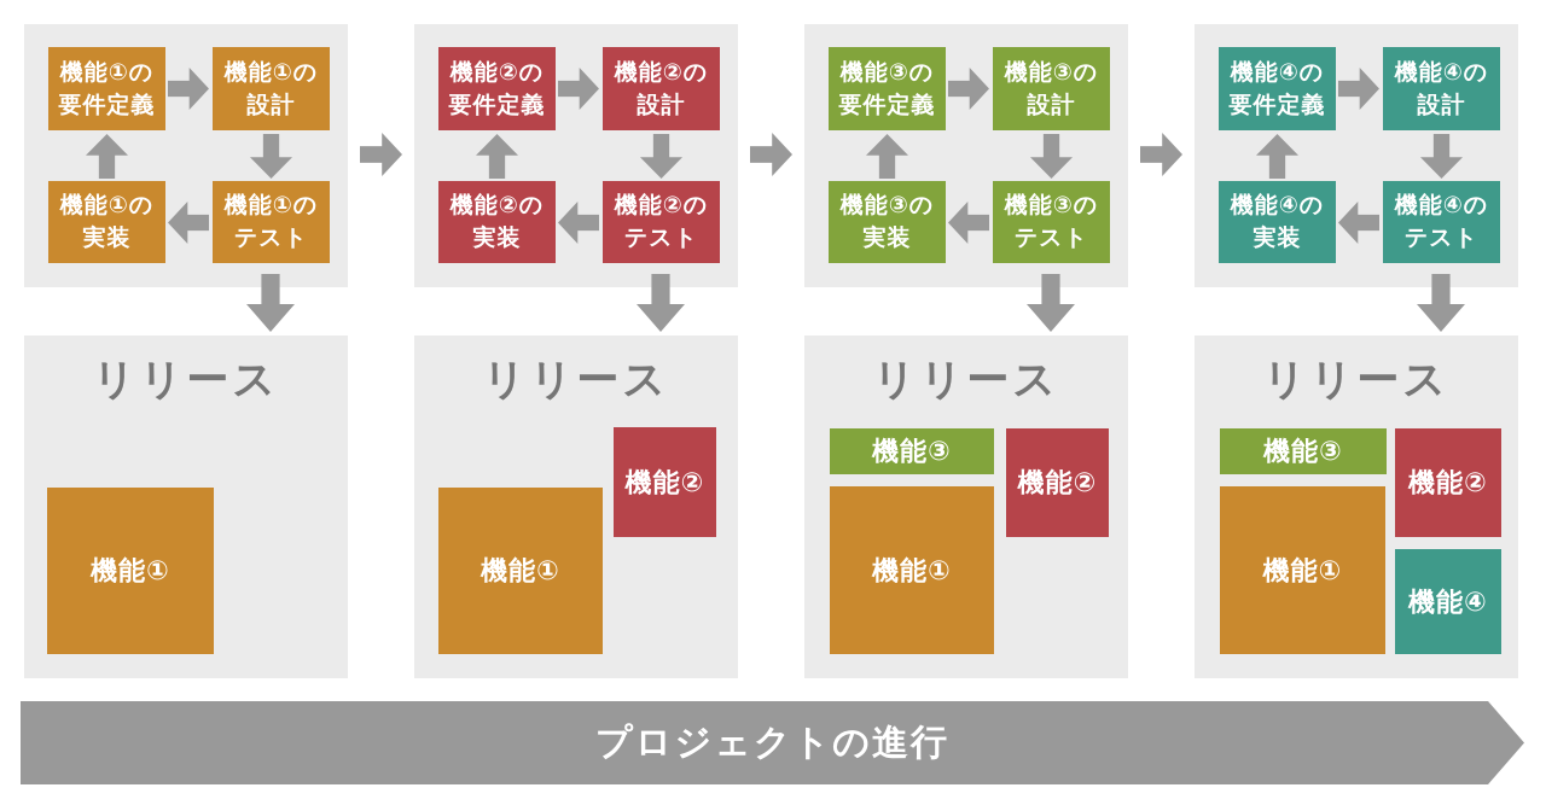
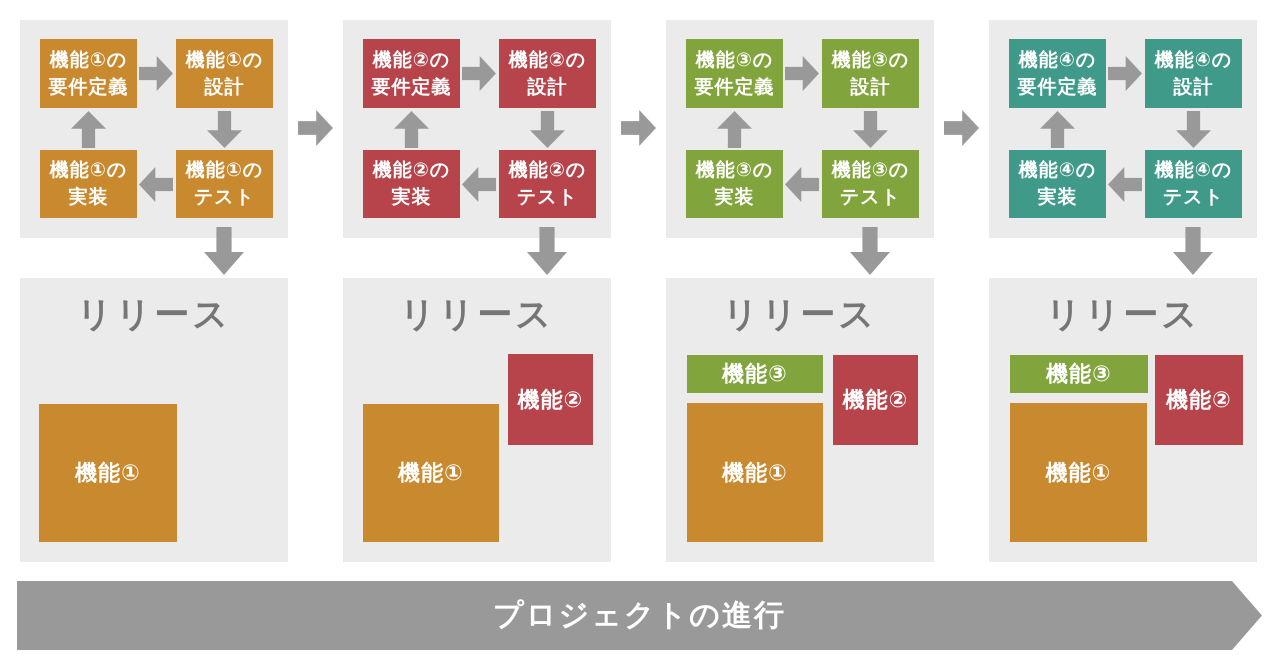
  機能①の
  要件定義
  機能①の
  設計
  機能①の
  テスト
  機能①の
  実装
  機能②の
  要件定義
  機能②の
  設計
  機能②の
  テスト
  機能②の
  実装
  機能③の
  要件定義
  機能③の
  設計
  機能③の
  テスト
  機能③の
  実装
  機能④の
  要件定義
  機能④の
  設計
  機能④の
  テスト
  機能④の
  実装
  リリース
  機能①
  リリース
  機能①
  機能②
  リリース
  機能③
  機能①
  機能②
  リリース
  機能③
  機能①
  機能②
- 機能④
  プロジェクトの進行
